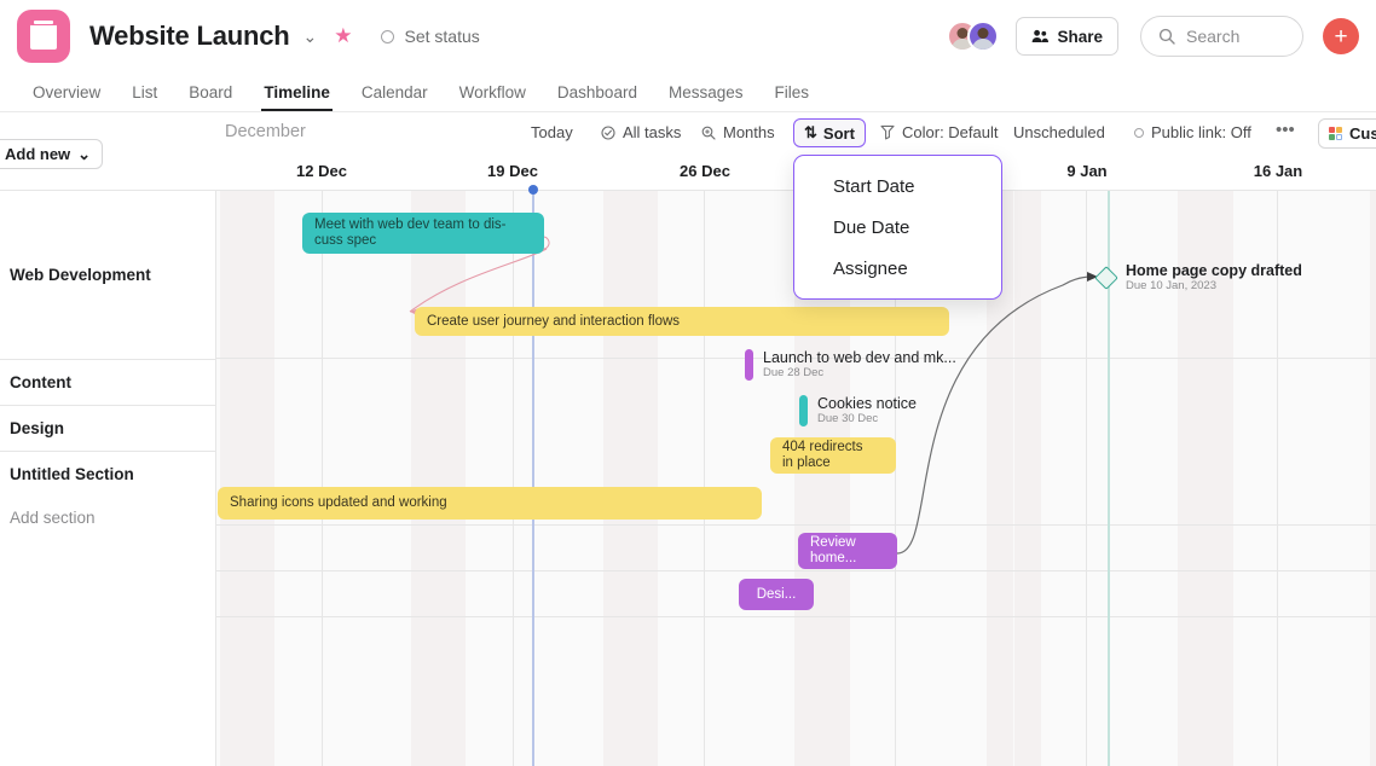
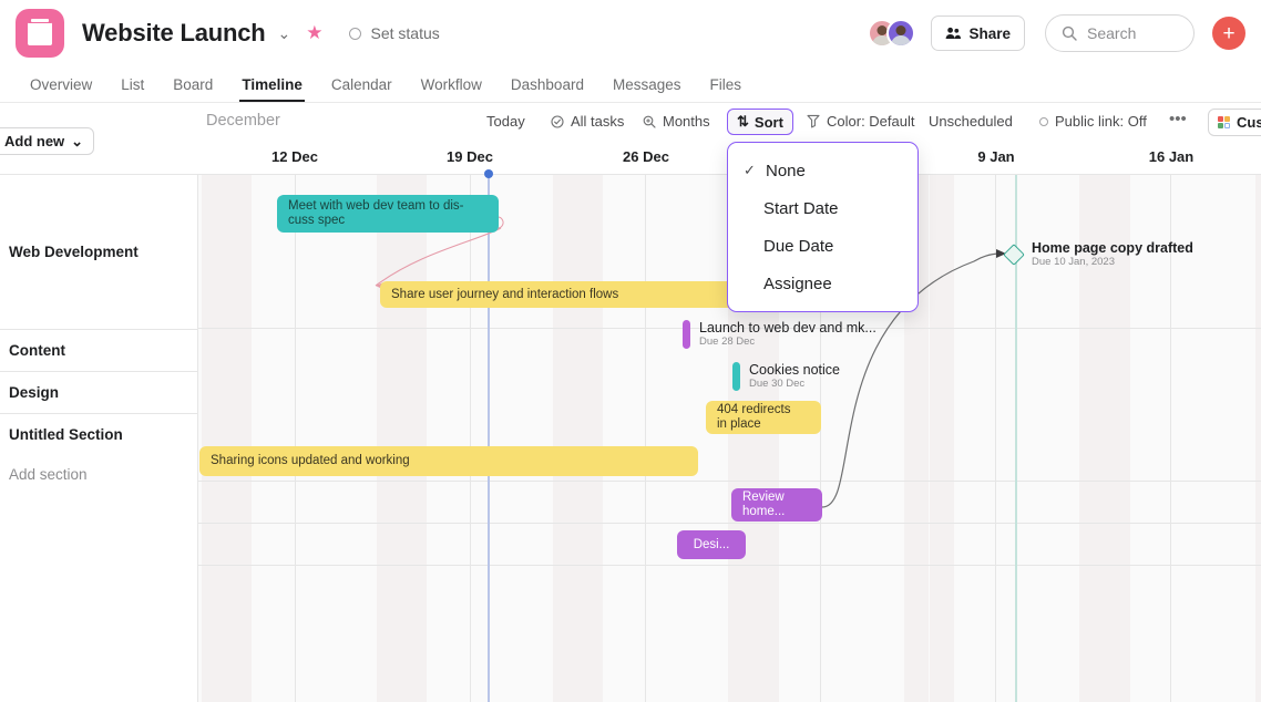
  Website Launch
  ⌄
  ★
  Set status
  Share
  Search
  +
  Overview
  List
  Board
  Timeline
  Calendar
  Workflow
  Dashboard
  Messages
  Files
  Add new
  ⌄
  December
  Today
  All tasks
  Months
  ⇅
  Sort
  Color: Default
  Unscheduled
  Public link: Off
  •••
+ ✓
+ None
  Start Date
  Due Date
  Assignee
  12 Dec
  19 Dec
  26 Dec
  9 Jan
  16 Jan
  Web Development
  Content
  Design
  Untitled Section
  Add section
  Meet with web dev team to dis-​cuss spec
- Create user journey and interaction flows
+ Share user journey and interaction flows
  Launch to web dev and mk...
  Due 28 Dec
  Cookies notice
  Due 30 Dec
  404 redirects
  in place
  Sharing icons updated and working
  Review
  home...
  Desi...
  Home page copy drafted
  Due 10 Jan, 2023
